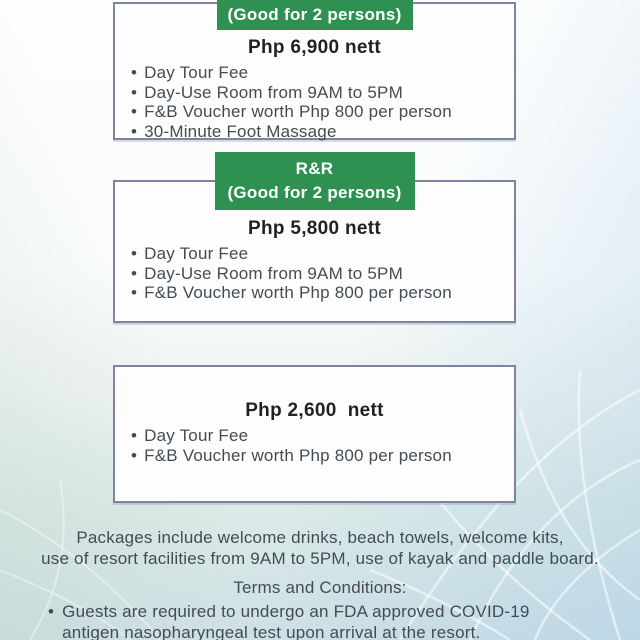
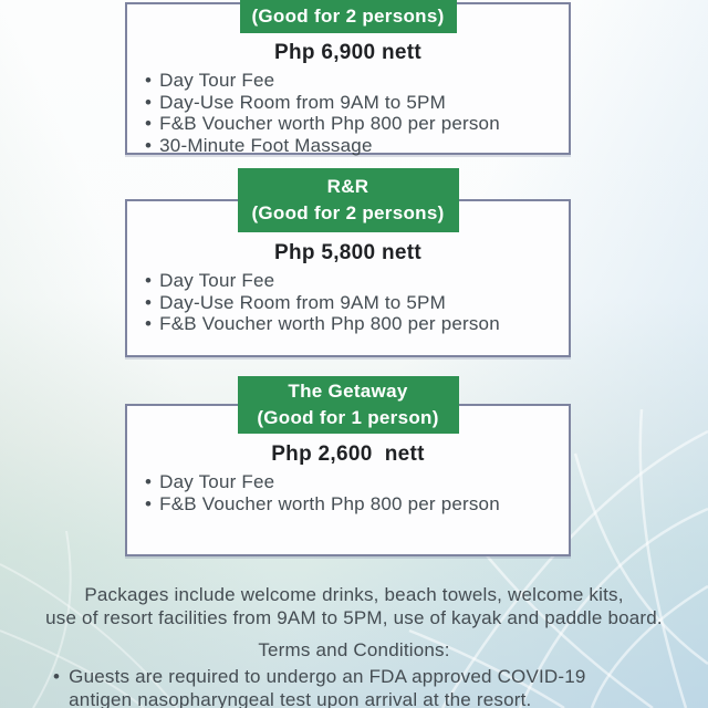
  (Good for 2 persons)
  Php 6,900 nett
  •
  Day Tour Fee
  •
  Day-Use Room from 9AM to 5PM
  •
  F&B Voucher worth Php 800 per person
  •
  30-Minute Foot Massage
  R&R
  (Good for 2 persons)
  Php 5,800 nett
  •
  Day Tour Fee
  •
  Day-Use Room from 9AM to 5PM
  •
  F&B Voucher worth Php 800 per person
+ The Getaway
+ (Good for 1 person)
  Php 2,600 nett
  •
  Day Tour Fee
  •
  F&B Voucher worth Php 800 per person
  Packages include welcome drinks, beach towels, welcome kits,
  use of resort facilities from 9AM to 5PM, use of kayak and paddle board.
  Terms and Conditions:
  •
  Guests are required to undergo an FDA approved COVID-19 antigen nasopharyngeal test upon arrival at the resort.
